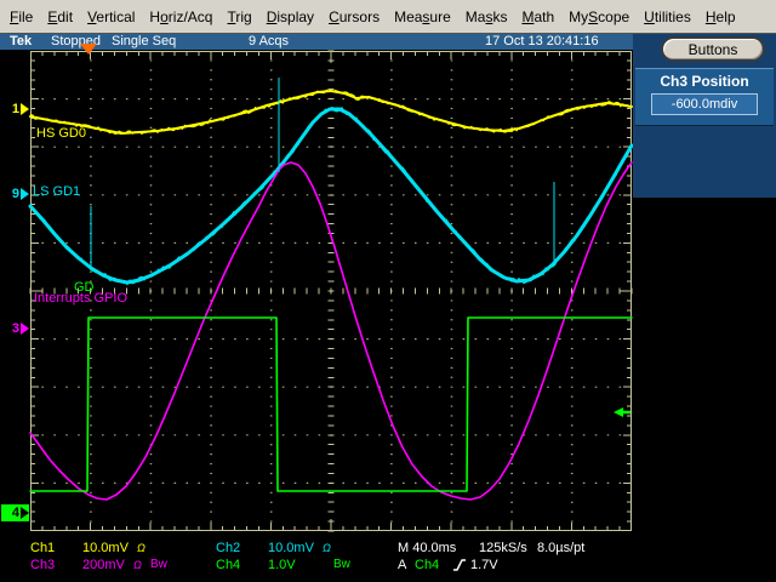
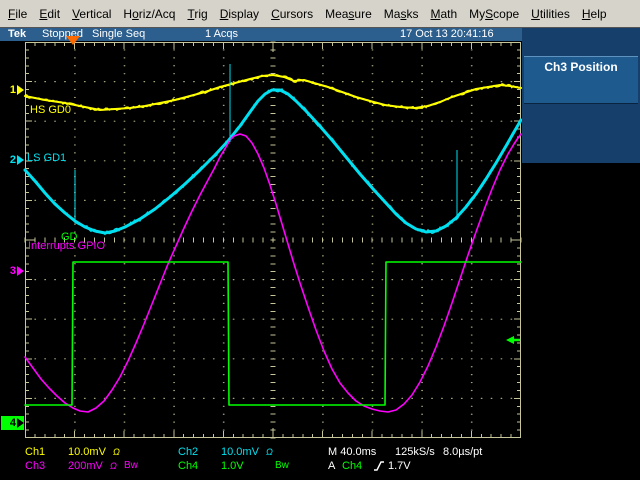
  File
  Edit
  Vertical
  Horiz/Acq
  Trig
  Display
  Cursors
  Measure
  Masks
  Math
  MyScope
  Utilities
  Help
  Tek
  Stopped
  Single Seq
- 9 Acqs
+ 1 Acqs
  17 Oct 13 20:41:16
- Buttons
  Ch3 Position
- -600.0mdiv
  Ch1
  10.0mV
  Ω
  Ch2
  10.0mV
  Ω
  M 40.0ms
  125kS/s
  8.0µs/pt
  Ch3
  200mV
  Ω
  Bw
  Ch4
  1.0V
  Bw
  A
  Ch4
  1.7V
  1
- 9
+ 2
  3
  4
  HS GD0
  LS GD1
  GD
  Interrupts GPIO
